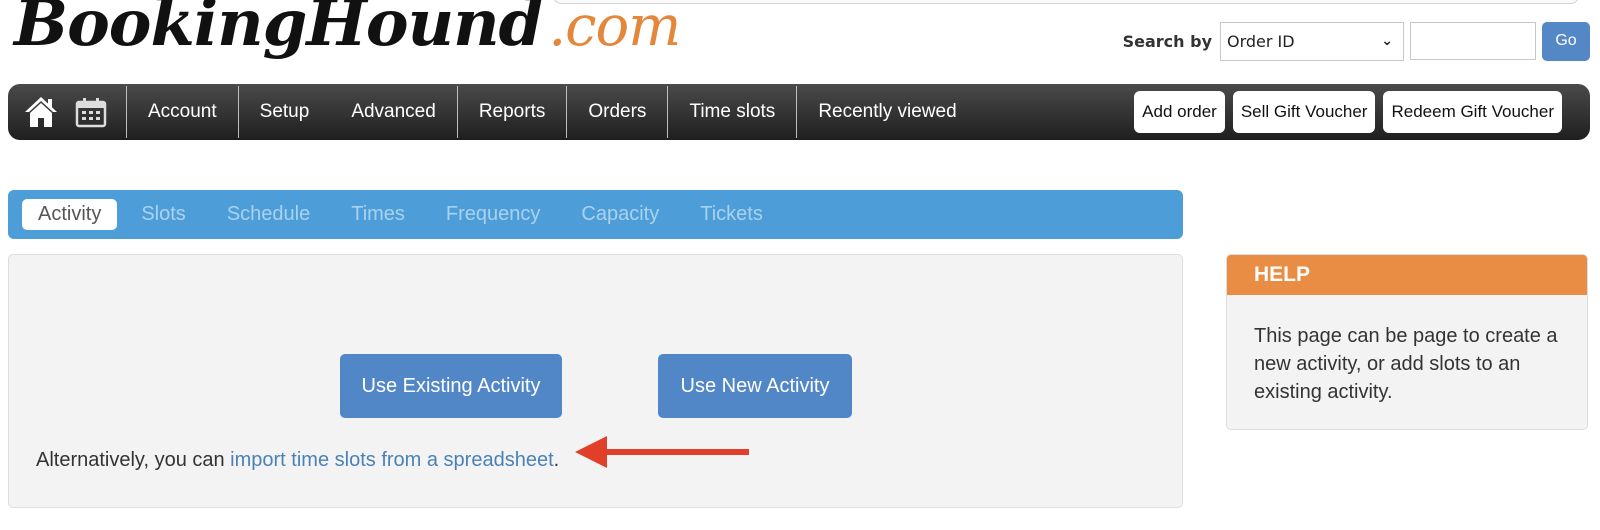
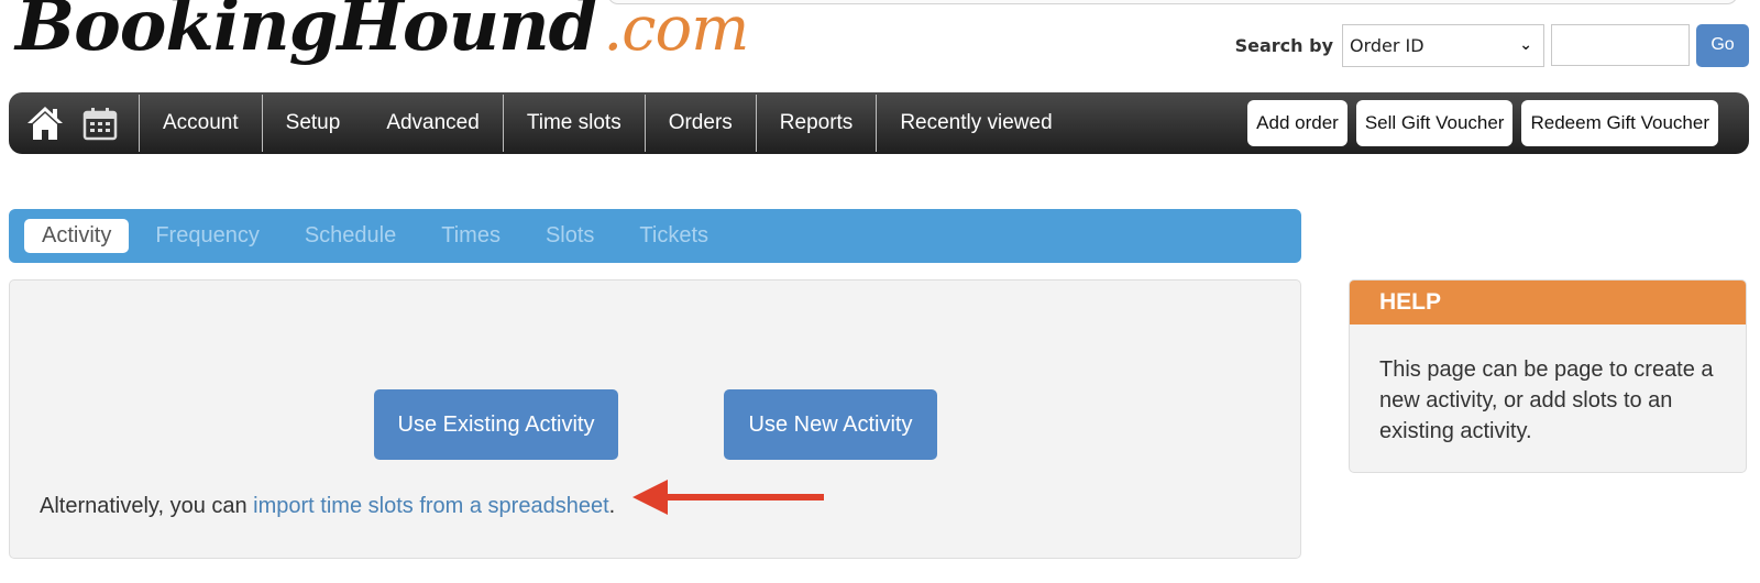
  BookingHound.com
  Search by
  Order ID
  ⌄
  Go
  Account
  Setup
  Advanced
- Reports
+ Time slots
  Orders
- Time slots
+ Reports
  Recently viewed
  Add order
  Sell Gift Voucher
  Redeem Gift Voucher
  Activity
- Slots
+ Frequency
  Schedule
  Times
- Frequency
+ Slots
- Capacity
  Tickets
  Use Existing Activity
  Use New Activity
  Alternatively, you can import time slots from a spreadsheet.
  HELP
  This page can be page to create a new activity, or add slots to an existing activity.
